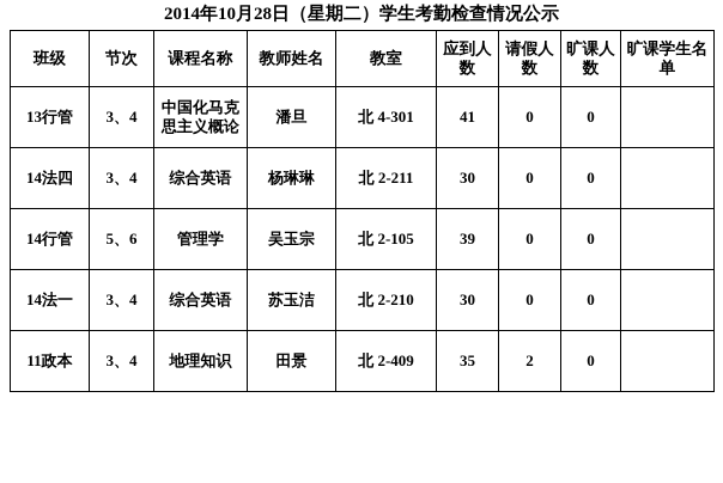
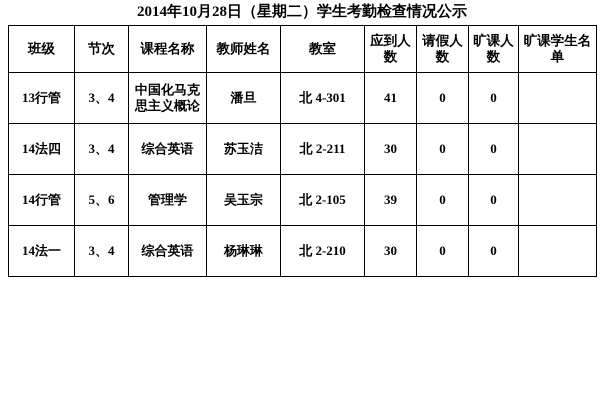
  2014年10月28日（星期二）学生考勤检查情况公示
  班级	节次	课程名称	教师姓名	教室	应到人数	请假人数	旷课人数	旷课学生名单
  13行管	3、4	中国化马克思主义概论	潘旦	北 4-301	41	0	0
- 14法四	3、4	综合英语	杨琳琳	北 2-211	30	0	0
+ 14法四	3、4	综合英语	苏玉洁	北 2-211	30	0	0
  14行管	5、6	管理学	吴玉宗	北 2-105	39	0	0
- 14法一	3、4	综合英语	苏玉洁	北 2-210	30	0	0
+ 14法一	3、4	综合英语	杨琳琳	北 2-210	30	0	0
- 11政本	3、4	地理知识	田景	北 2-409	35	2	0
